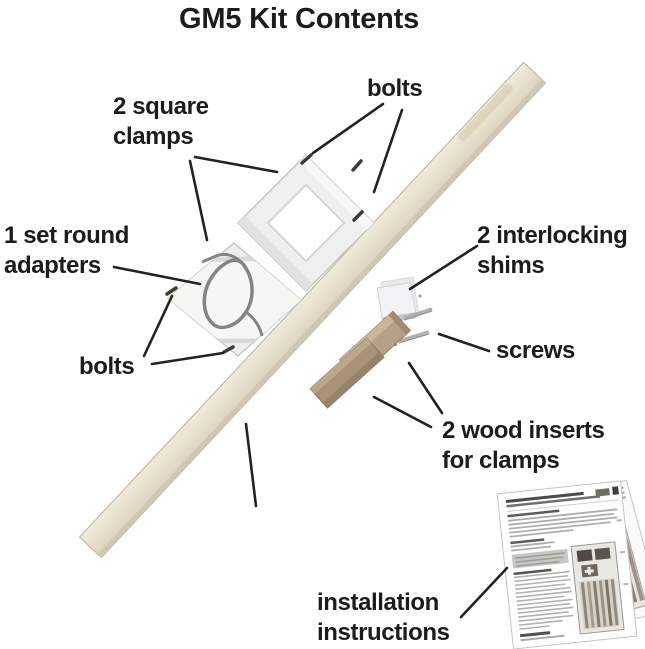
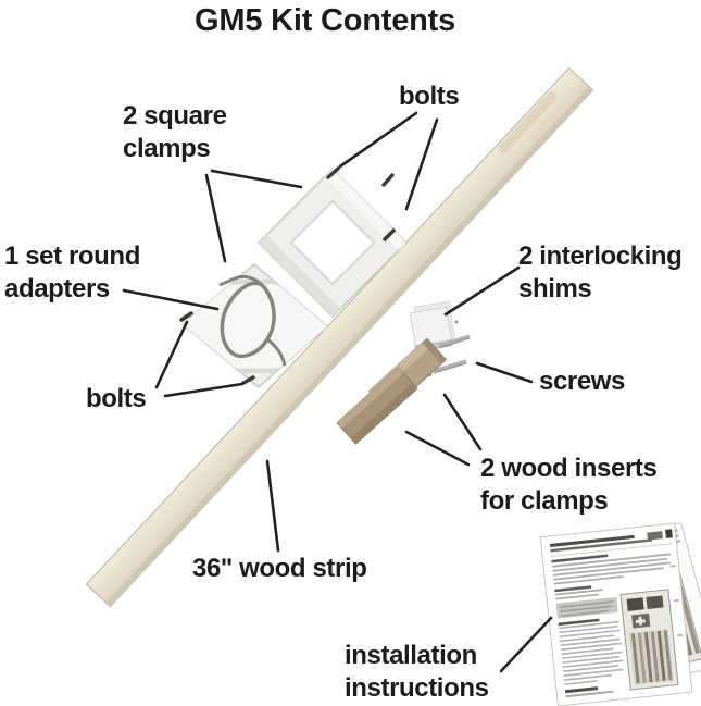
  GM5 Kit Contents
  bolts
  2 square
  clamps
  1 set round
  adapters
  bolts
  2 interlocking
  shims
  screws
  2 wood inserts
  for clamps
+ 36" wood strip
  installation
  instructions
